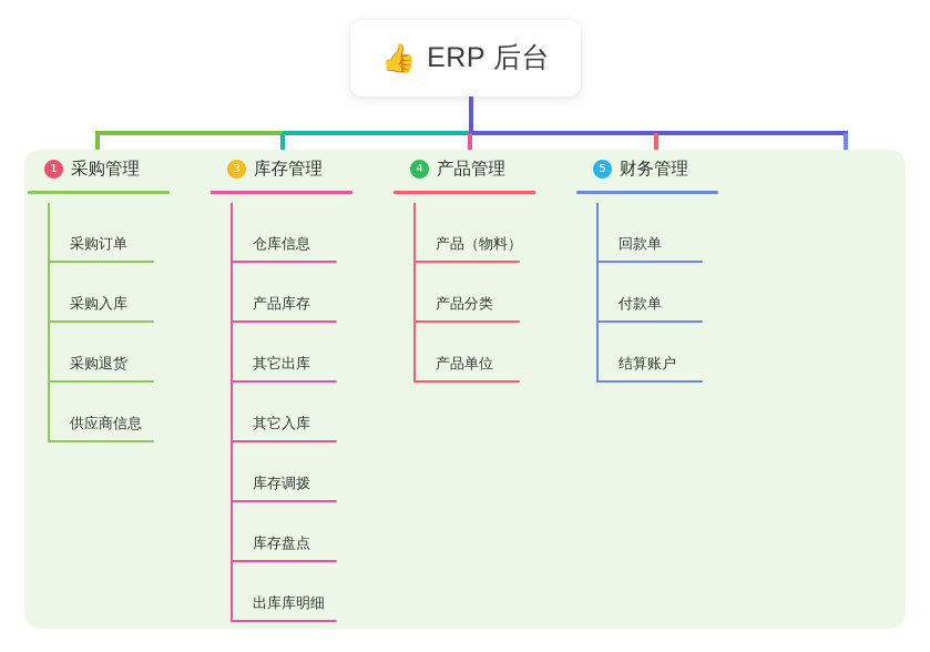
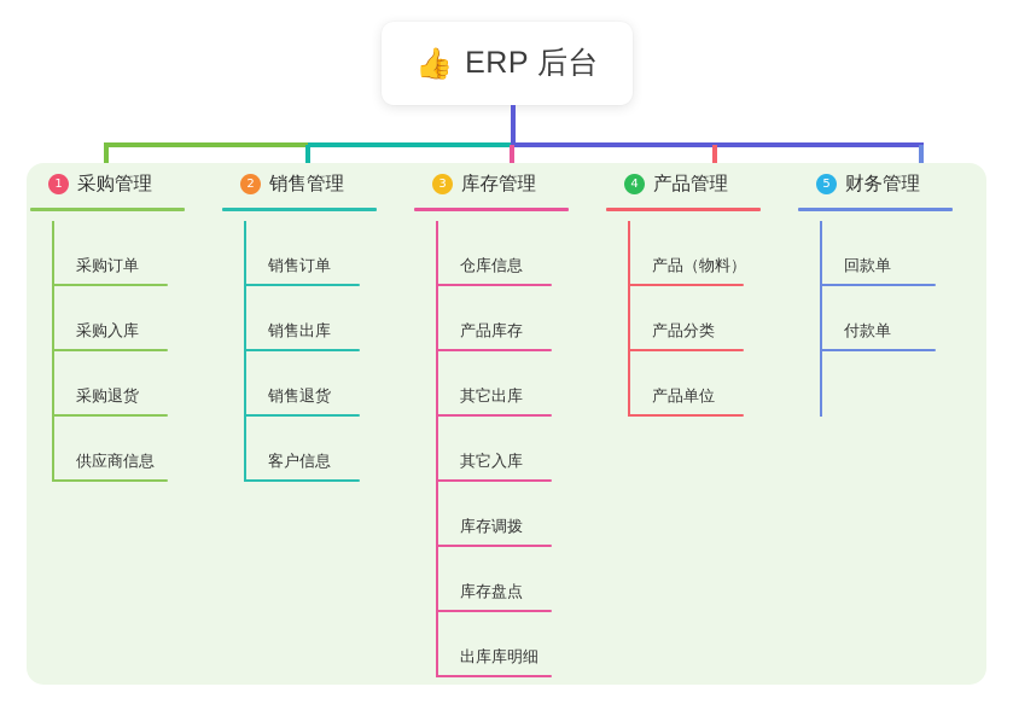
  👍
  ERP 后台
  1
  采购管理
  采购订单
  采购入库
  采购退货
  供应商信息
+ 2
+ 销售管理
+ 销售订单
+ 销售出库
+ 销售退货
+ 客户信息
  3
  库存管理
  仓库信息
  产品库存
  其它出库
  其它入库
  库存调拨
  库存盘点
  出库库明细
  4
  产品管理
  产品（物料）
  产品分类
  产品单位
  5
  财务管理
  回款单
  付款单
- 结算账户
